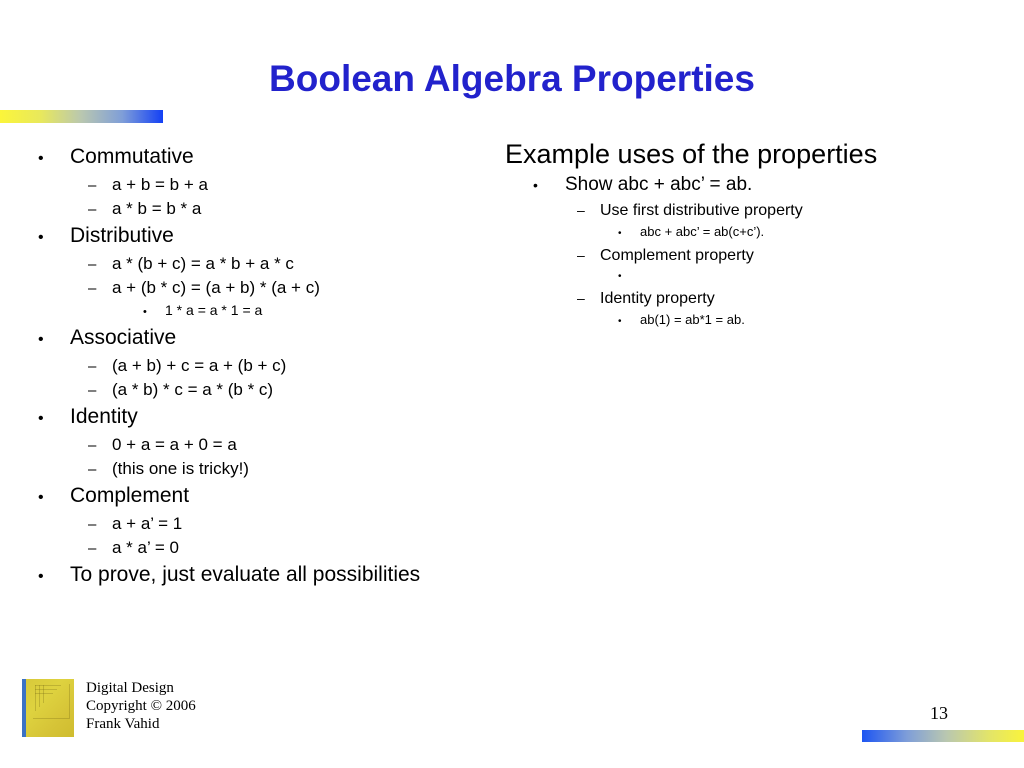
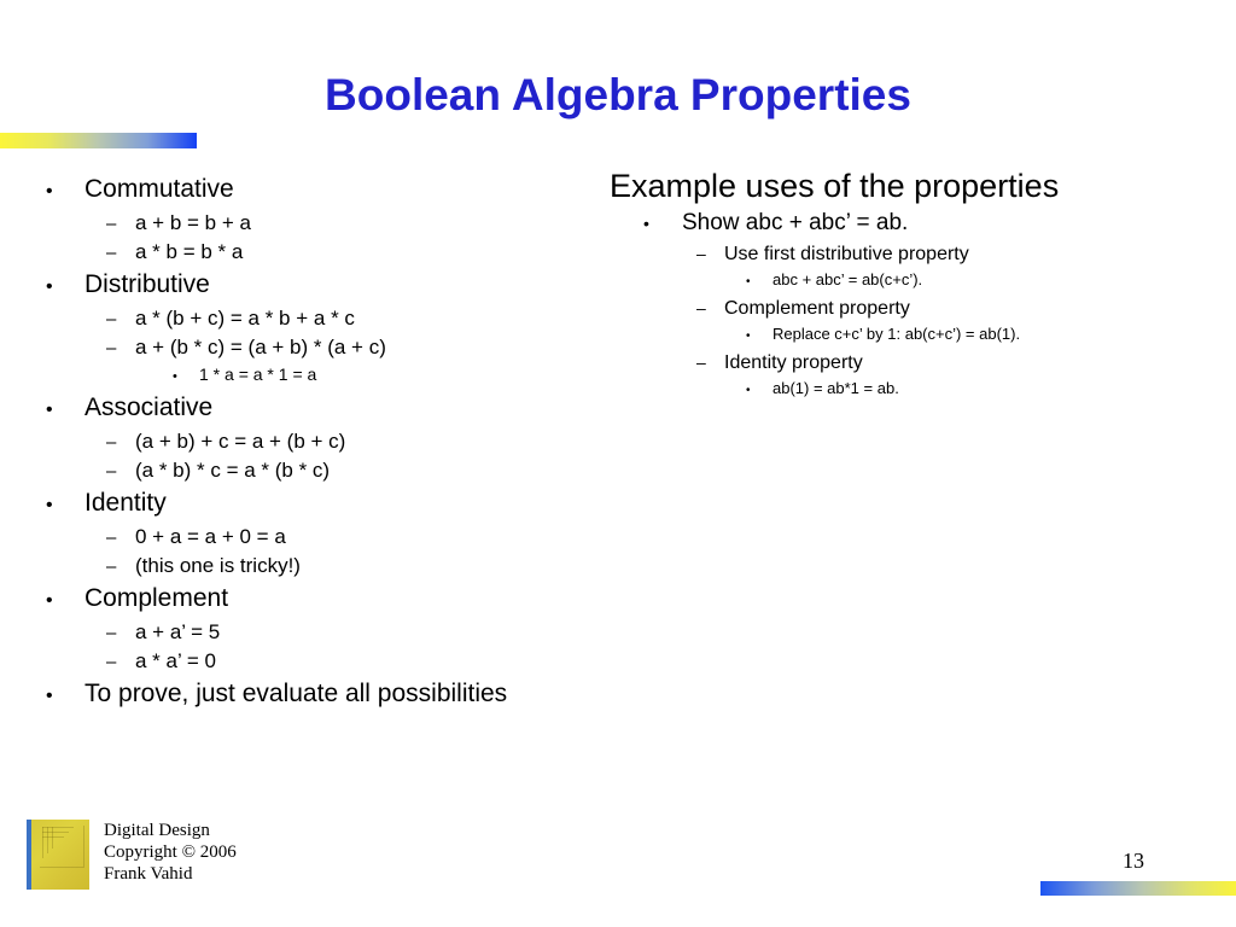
  Boolean Algebra Properties
  •
  Commutative
  –
  a + b = b + a
  –
  a * b = b * a
  •
  Distributive
  –
  a * (b + c) = a * b + a * c
  –
  a + (b * c) = (a + b) * (a + c)
  •
  1 * a = a * 1 = a
  •
  Associative
  –
  (a + b) + c = a + (b + c)
  –
  (a * b) * c = a * (b * c)
  •
  Identity
  –
  0 + a = a + 0 = a
  –
  (this one is tricky!)
  •
  Complement
  –
- a + a’ = 1
+ a + a’ = 5
  –
  a * a’ = 0
  •
  To prove, just evaluate all possibilities
  Example uses of the properties
  •
  Show abc + abc’ = ab.
  –
  Use first distributive property
  •
  abc + abc’ = ab(c+c’).
  –
  Complement property
  •
+ Replace c+c’ by 1: ab(c+c’) = ab(1).
  –
  Identity property
  •
  ab(1) = ab*1 = ab.
  Digital Design
  Copyright © 2006
  Frank Vahid
  13
